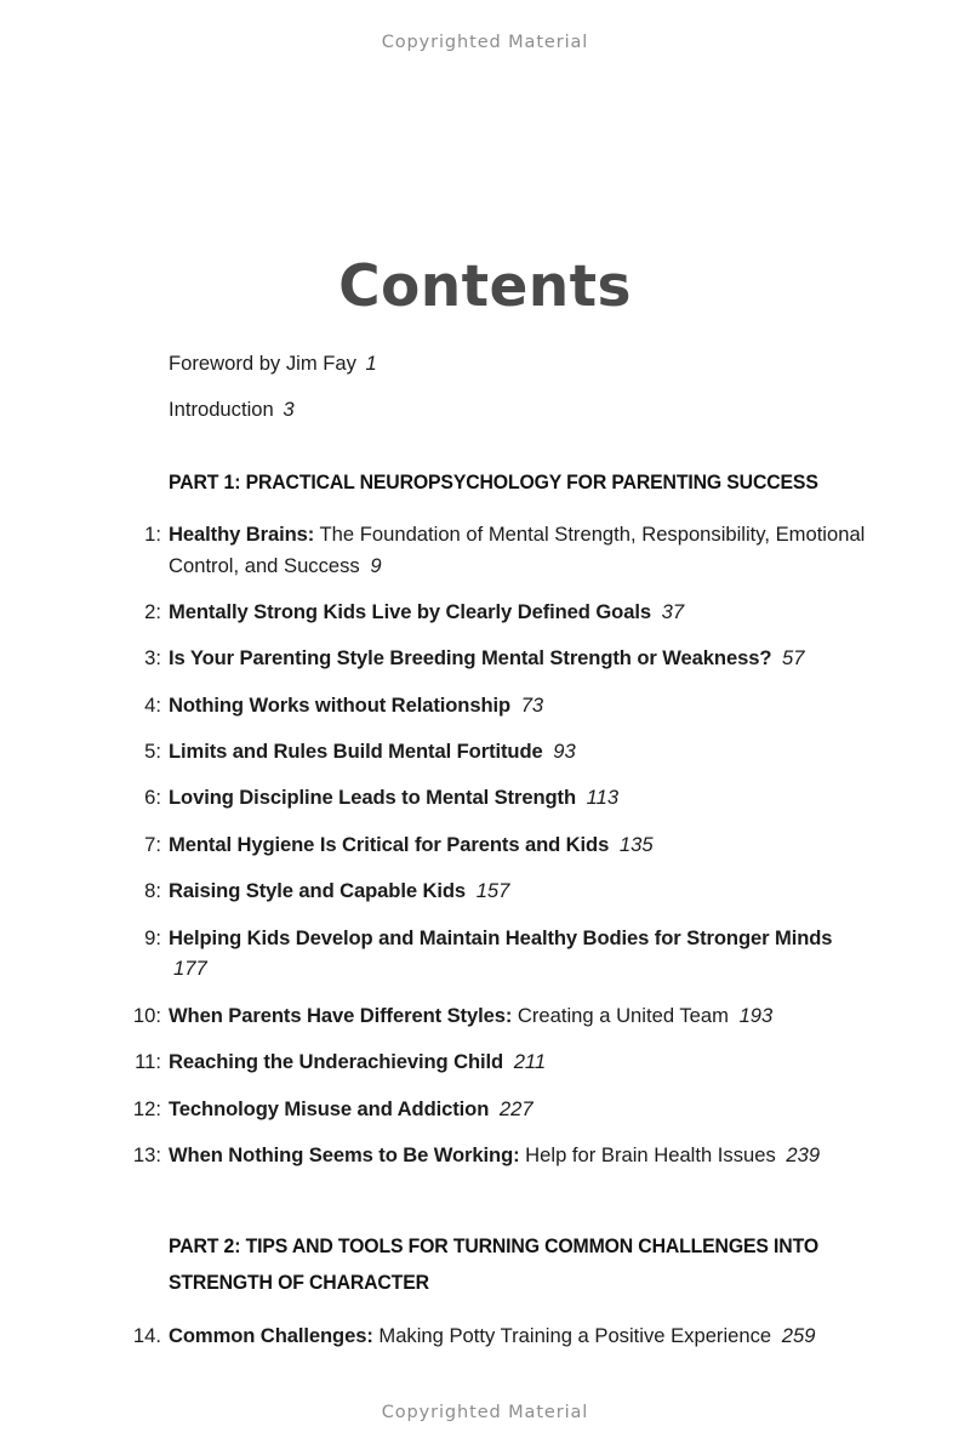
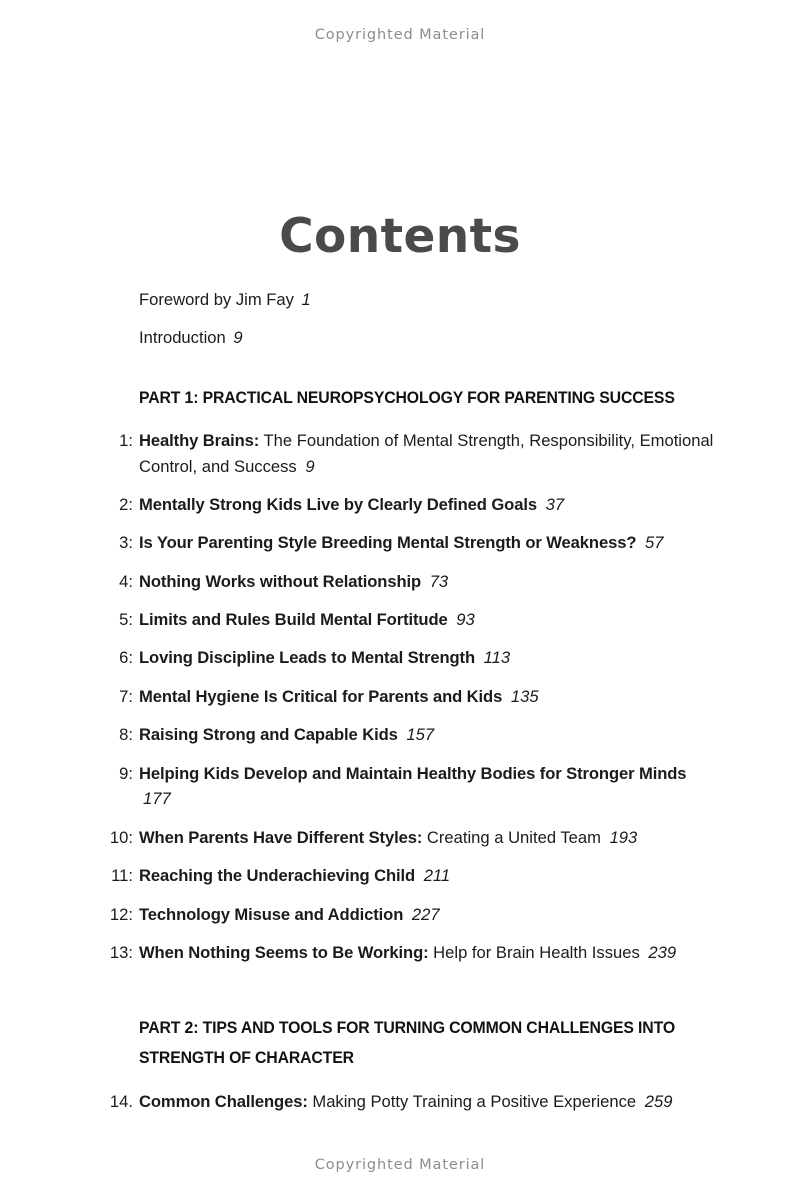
  Copyrighted Material
  Contents
  Foreword by Jim Fay 1
- Introduction 3
+ Introduction 9
  PART 1: PRACTICAL NEUROPSYCHOLOGY FOR PARENTING SUCCESS
  1:
  Healthy Brains: The Foundation of Mental Strength, Responsibility, Emotional Control, and Success 9
  2:
  Mentally Strong Kids Live by Clearly Defined Goals 37
  3:
  Is Your Parenting Style Breeding Mental Strength or Weakness? 57
  4:
  Nothing Works without Relationship 73
  5:
  Limits and Rules Build Mental Fortitude 93
  6:
  Loving Discipline Leads to Mental Strength 113
  7:
  Mental Hygiene Is Critical for Parents and Kids 135
  8:
- Raising Style and Capable Kids 157
+ Raising Strong and Capable Kids 157
  9:
  Helping Kids Develop and Maintain Healthy Bodies for Stronger Minds 177
  10:
  When Parents Have Different Styles: Creating a United Team 193
  11:
  Reaching the Underachieving Child 211
  12:
  Technology Misuse and Addiction 227
  13:
  When Nothing Seems to Be Working: Help for Brain Health Issues 239
  PART 2: TIPS AND TOOLS FOR TURNING COMMON CHALLENGES INTO STRENGTH OF CHARACTER
  14.
  Common Challenges: Making Potty Training a Positive Experience 259
  Copyrighted Material
